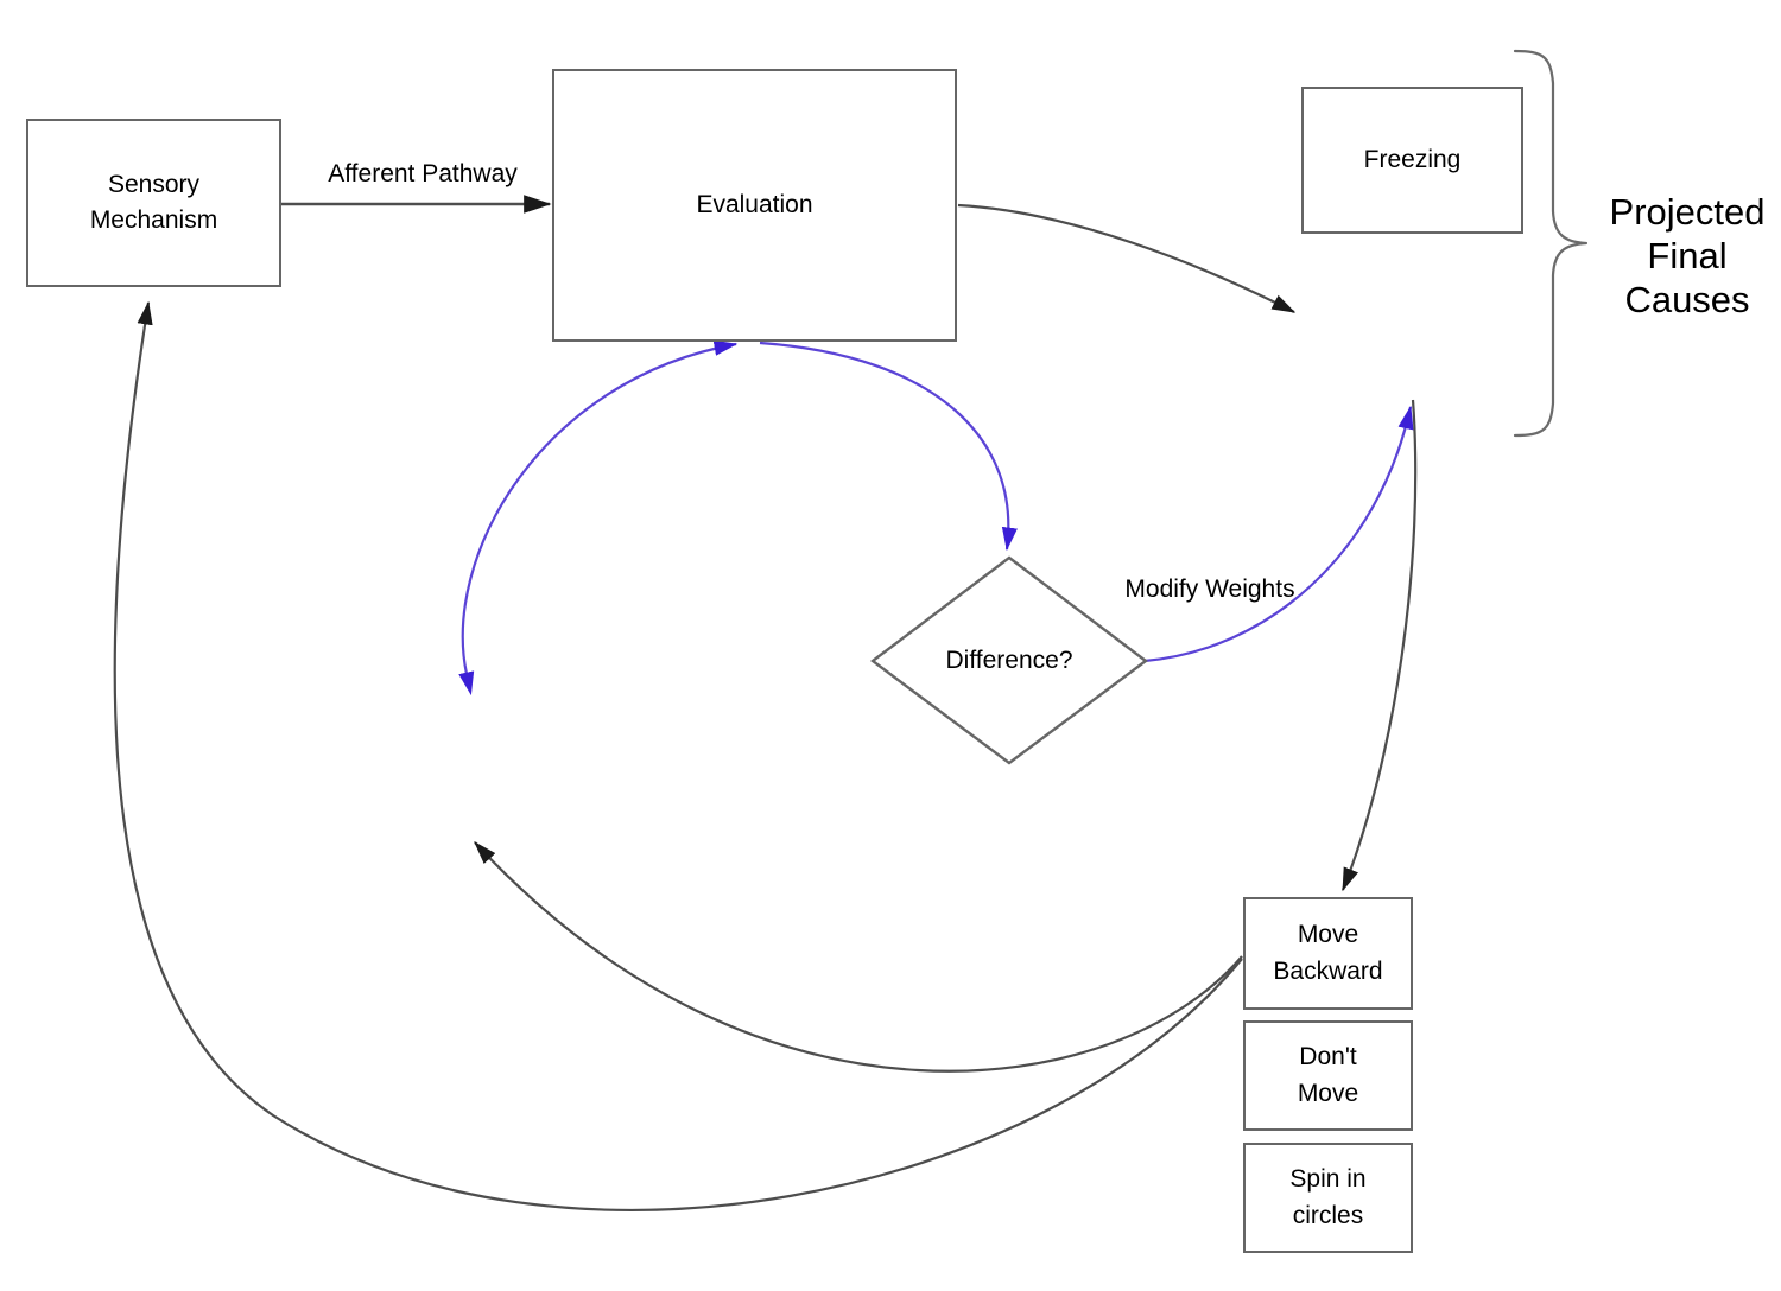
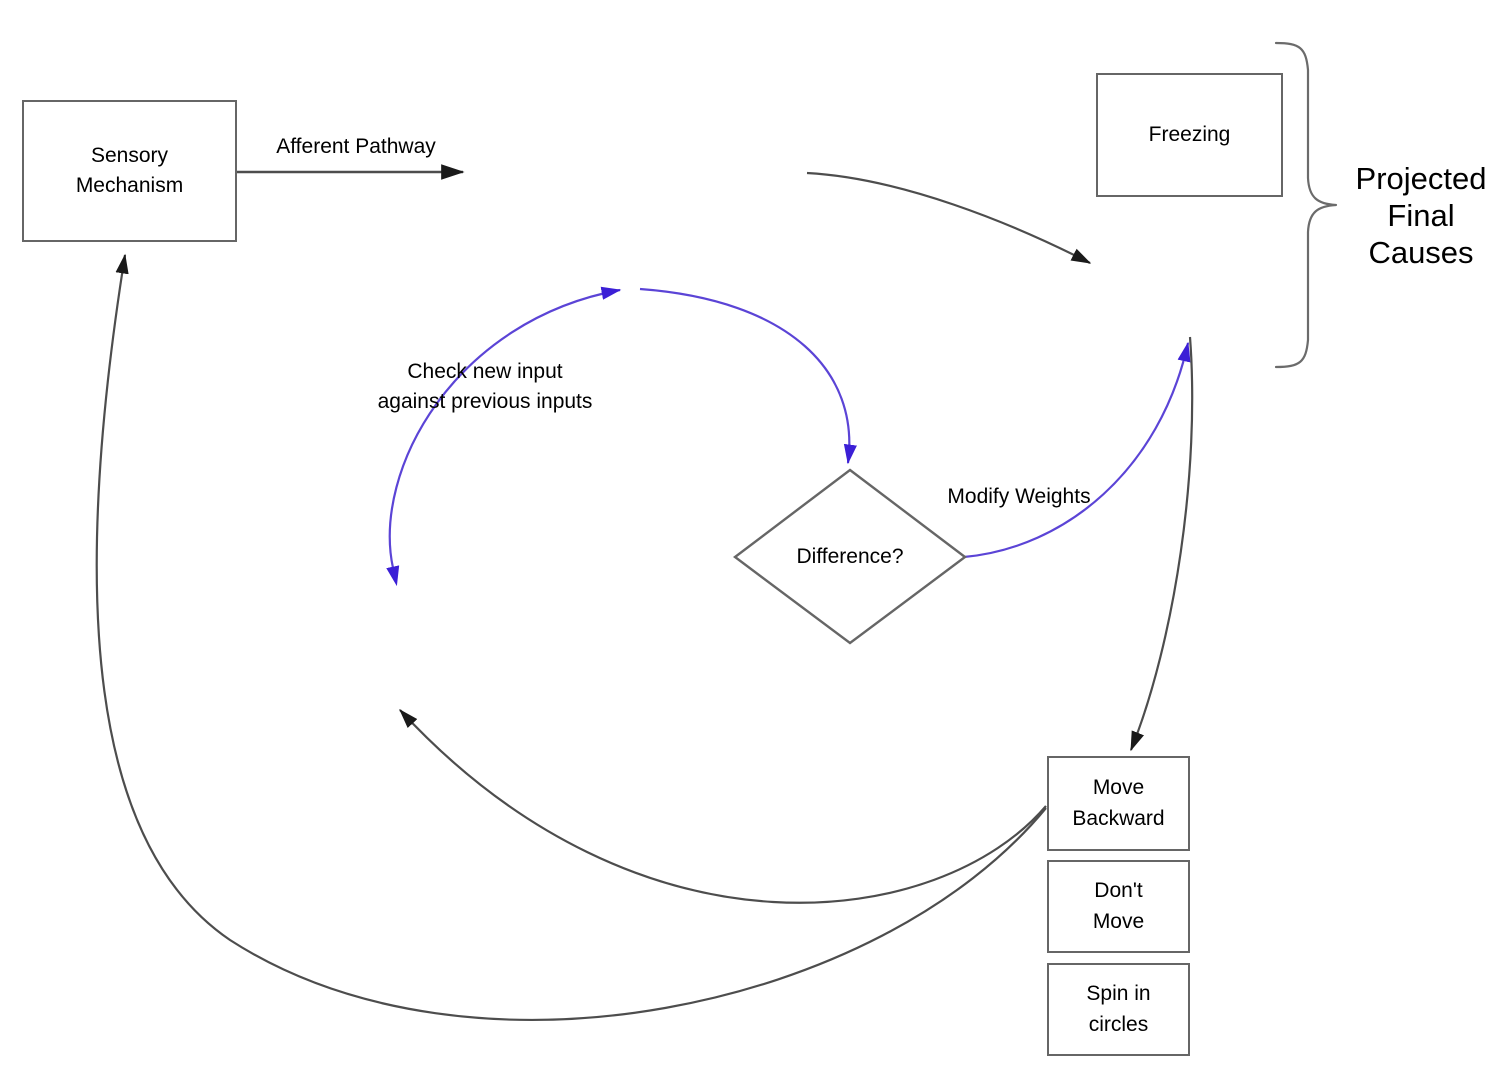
  Sensory
  Mechanism
- Evaluation
  Freezing
  Difference?
  Move
  Backward
  Don't
  Move
  Spin in
  circles
  Afferent Pathway
+ Check new input
+ against previous inputs
  Modify Weights
  Projected
  Final
  Causes
